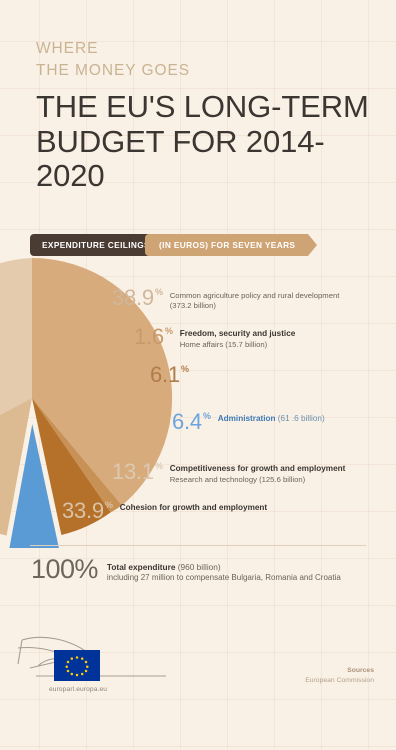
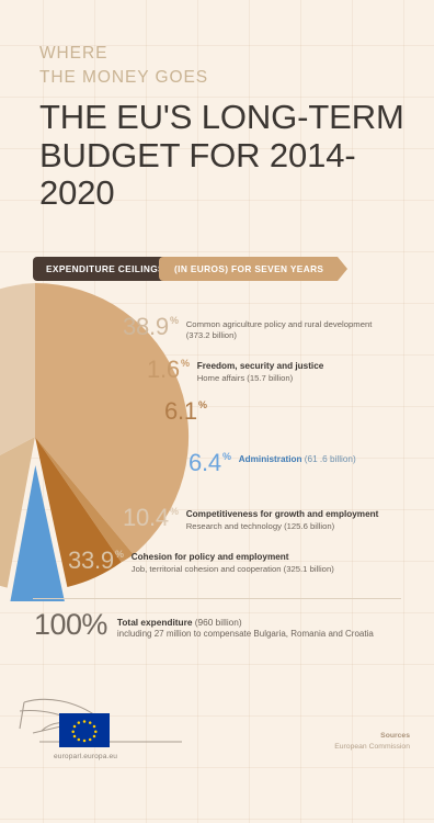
  WHERE
  THE MONEY GOES
  THE EU'S LONG-TERM
  BUDGET FOR 2014-2020
  EXPENDITURE CEILING
  (IN EUROS) FOR SEVEN YEARS
  38.9
  %
  Common agriculture policy and rural development
  (373.2 billion)
  1.6
  %
  Freedom, security and justice
  Home affairs (15.7 billion)
  6.1
  %
  6.4
  %
  Administration (61 .6 billion)
- 13.1
+ 10.4
  %
  Competitiveness for growth and employment
  Research and technology (125.6 billion)
  33.9
  %
- Cohesion for growth and employment
+ Cohesion for policy and employment
+ Job, territorial cohesion and cooperation (325.1 billion)
  100%
  Total expenditure (960 billion)
  including 27 million to compensate Bulgaria, Romania and Croatia
